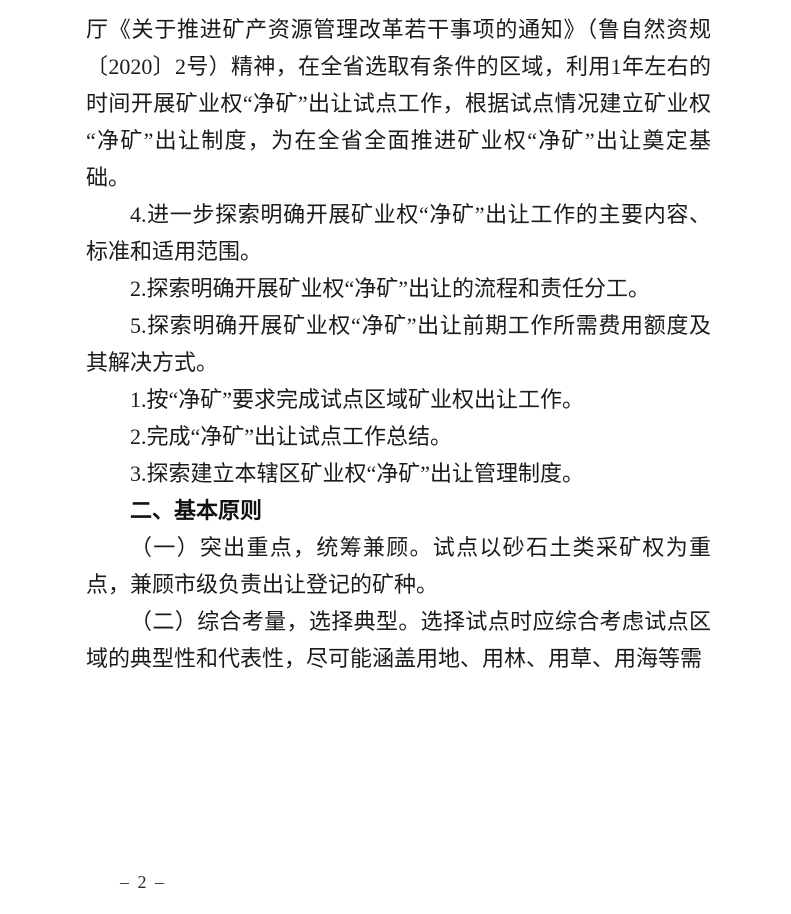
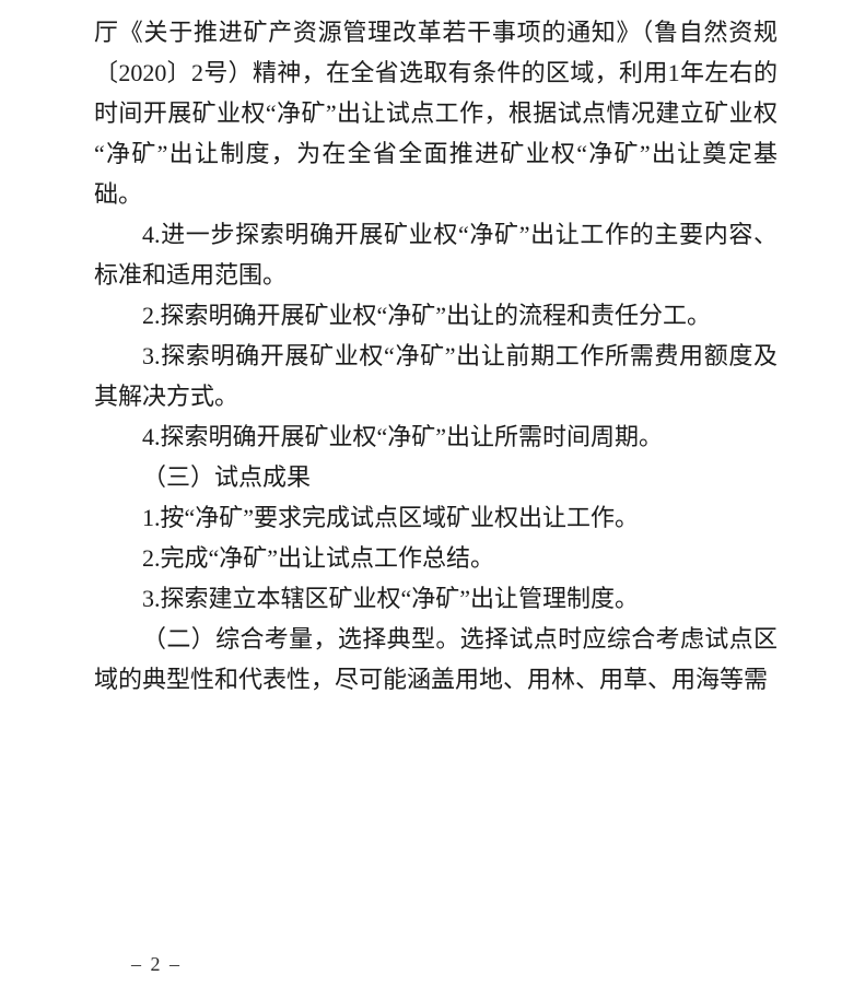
  厅《关于推进矿产资源管理改革若干事项的通知》（鲁自然资规〔2020〕2号）精神，在全省选取有条件的区域，利用1年左右的时间开展矿业权“净矿”出让试点工作，根据试点情况建立矿业权“净矿”出让制度，为在全省全面推进矿业权“净矿”出让奠定基础。
  4.进一步探索明确开展矿业权“净矿”出让工作的主要内容、标准和适用范围。
  2.探索明确开展矿业权“净矿”出让的流程和责任分工。
- 5.探索明确开展矿业权“净矿”出让前期工作所需费用额度及其解决方式。
+ 3.探索明确开展矿业权“净矿”出让前期工作所需费用额度及其解决方式。
+ 4.探索明确开展矿业权“净矿”出让所需时间周期。
+ （三）试点成果
  1.按“净矿”要求完成试点区域矿业权出让工作。
  2.完成“净矿”出让试点工作总结。
  3.探索建立本辖区矿业权“净矿”出让管理制度。
- 二、基本原则
- （一）突出重点，统筹兼顾。试点以砂石土类采矿权为重点，兼顾市级负责出让登记的矿种。
  （二）综合考量，选择典型。选择试点时应综合考虑试点区域的典型性和代表性，尽可能涵盖用地、用林、用草、用海等需
  – 2 –
